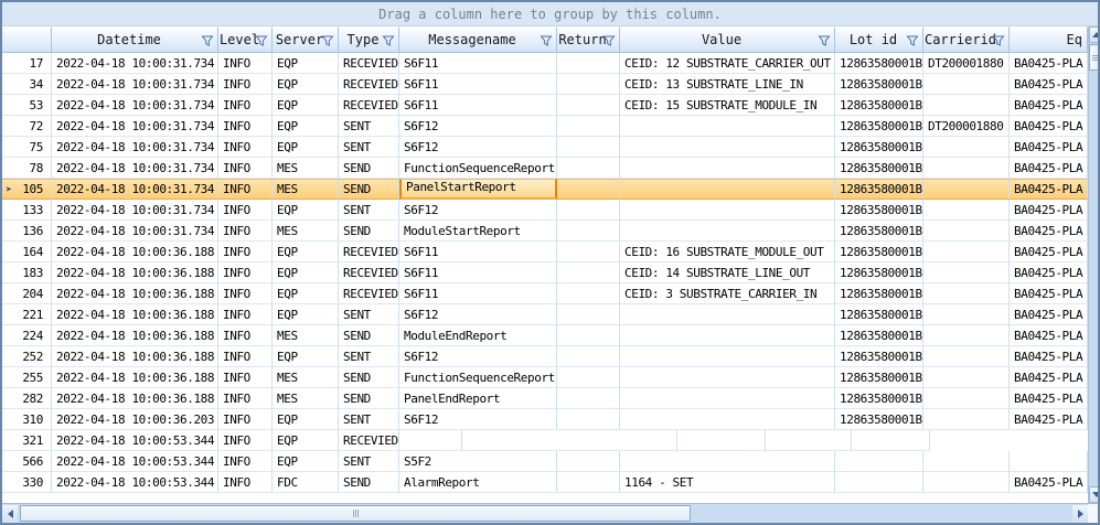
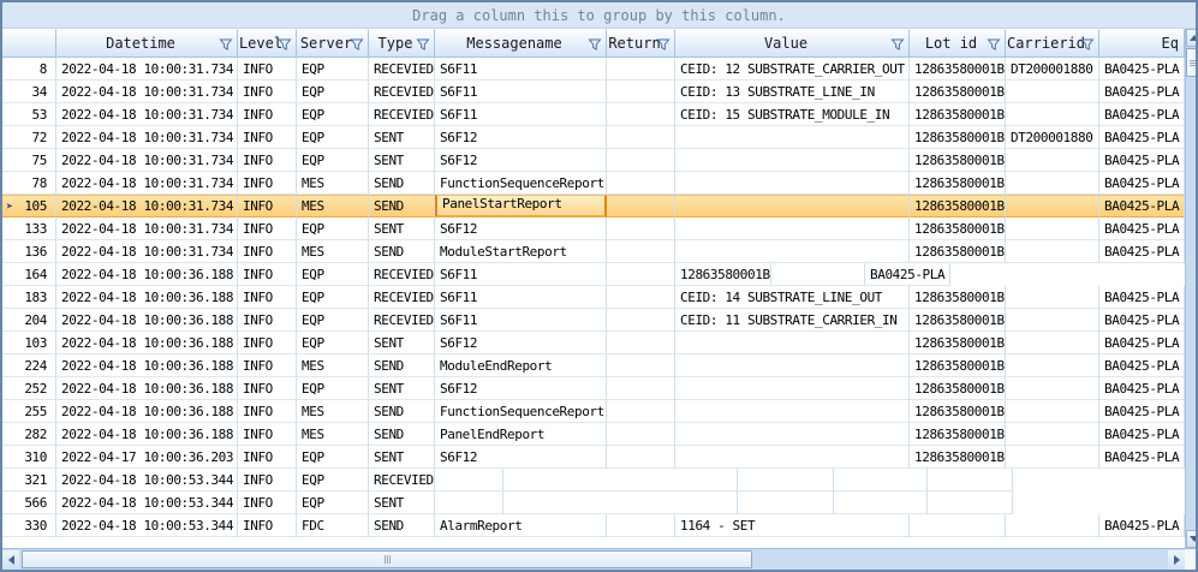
- Drag a column here to group by this column.
+ Drag a column this to group by this column.
  Datetime
  Level
  Server
  Type
  Messagename
  Return
  Value
  Lot id
  Carrierid
  Eq
- 17
+ 8
  2022-04-18 10:00:31.734
  INFO
  EQP
  RECEVIED
  S6F11
  CEID: 12 SUBSTRATE_CARRIER_OUT
  12863580001B
  DT200001880
  BA0425-PLA
  34
  2022-04-18 10:00:31.734
  INFO
  EQP
  RECEVIED
  S6F11
  CEID: 13 SUBSTRATE_LINE_IN
  12863580001B
  BA0425-PLA
  53
  2022-04-18 10:00:31.734
  INFO
  EQP
  RECEVIED
  S6F11
  CEID: 15 SUBSTRATE_MODULE_IN
  12863580001B
  BA0425-PLA
  72
  2022-04-18 10:00:31.734
  INFO
  EQP
  SENT
  S6F12
  12863580001B
  DT200001880
  BA0425-PLA
  75
  2022-04-18 10:00:31.734
  INFO
  EQP
  SENT
  S6F12
  12863580001B
  BA0425-PLA
  78
  2022-04-18 10:00:31.734
  INFO
  MES
  SEND
  FunctionSequenceReport
  12863580001B
  BA0425-PLA
  ➤
  105
  2022-04-18 10:00:31.734
  INFO
  MES
  SEND
  PanelStartReport
  12863580001B
  BA0425-PLA
  133
  2022-04-18 10:00:31.734
  INFO
  EQP
  SENT
  S6F12
  12863580001B
  BA0425-PLA
  136
  2022-04-18 10:00:31.734
  INFO
  MES
  SEND
  ModuleStartReport
  12863580001B
  BA0425-PLA
  164
  2022-04-18 10:00:36.188
  INFO
  EQP
  RECEVIED
  S6F11
- CEID: 16 SUBSTRATE_MODULE_OUT
  12863580001B
  BA0425-PLA
  183
  2022-04-18 10:00:36.188
  INFO
  EQP
  RECEVIED
  S6F11
  CEID: 14 SUBSTRATE_LINE_OUT
  12863580001B
  BA0425-PLA
  204
  2022-04-18 10:00:36.188
  INFO
  EQP
  RECEVIED
  S6F11
- CEID: 3 SUBSTRATE_CARRIER_IN
+ CEID: 11 SUBSTRATE_CARRIER_IN
  12863580001B
  BA0425-PLA
- 221
+ 103
  2022-04-18 10:00:36.188
  INFO
  EQP
  SENT
  S6F12
  12863580001B
  BA0425-PLA
  224
  2022-04-18 10:00:36.188
  INFO
  MES
  SEND
  ModuleEndReport
  12863580001B
  BA0425-PLA
  252
  2022-04-18 10:00:36.188
  INFO
  EQP
  SENT
  S6F12
  12863580001B
  BA0425-PLA
  255
  2022-04-18 10:00:36.188
  INFO
  MES
  SEND
  FunctionSequenceReport
  12863580001B
  BA0425-PLA
  282
  2022-04-18 10:00:36.188
  INFO
  MES
  SEND
  PanelEndReport
  12863580001B
  BA0425-PLA
  310
- 2022-04-18 10:00:36.203
+ 2022-04-17 10:00:36.203
  INFO
  EQP
  SENT
  S6F12
  12863580001B
  BA0425-PLA
  321
  2022-04-18 10:00:53.344
  INFO
  EQP
  RECEVIED
  566
  2022-04-18 10:00:53.344
  INFO
  EQP
  SENT
- S5F2
  330
  2022-04-18 10:00:53.344
  INFO
  FDC
  SEND
  AlarmReport
  1164 - SET
  BA0425-PLA
